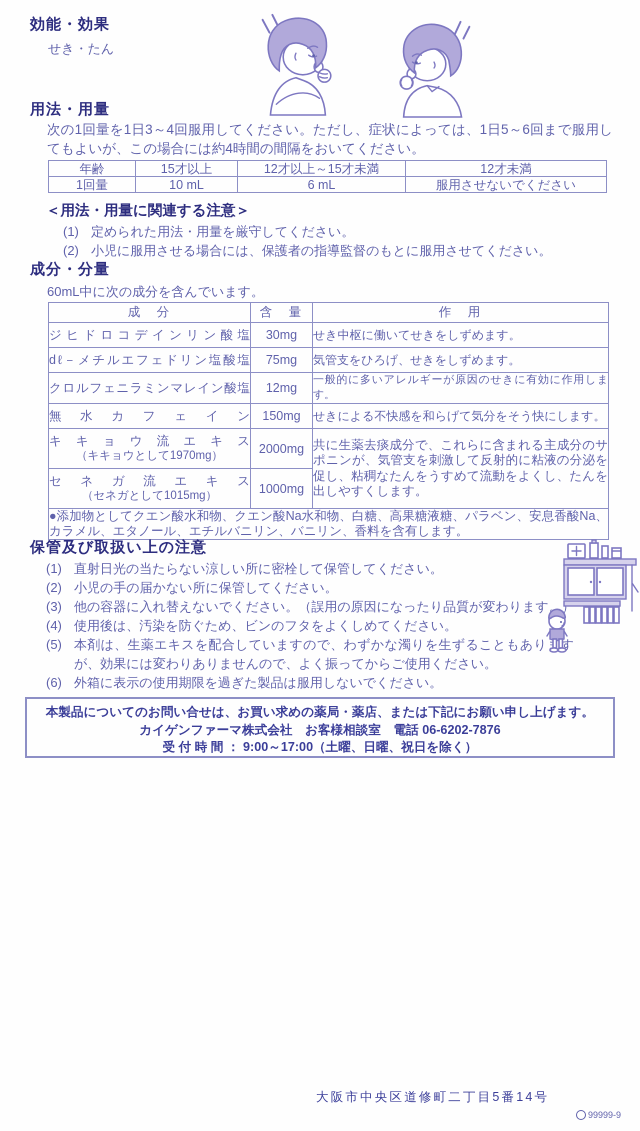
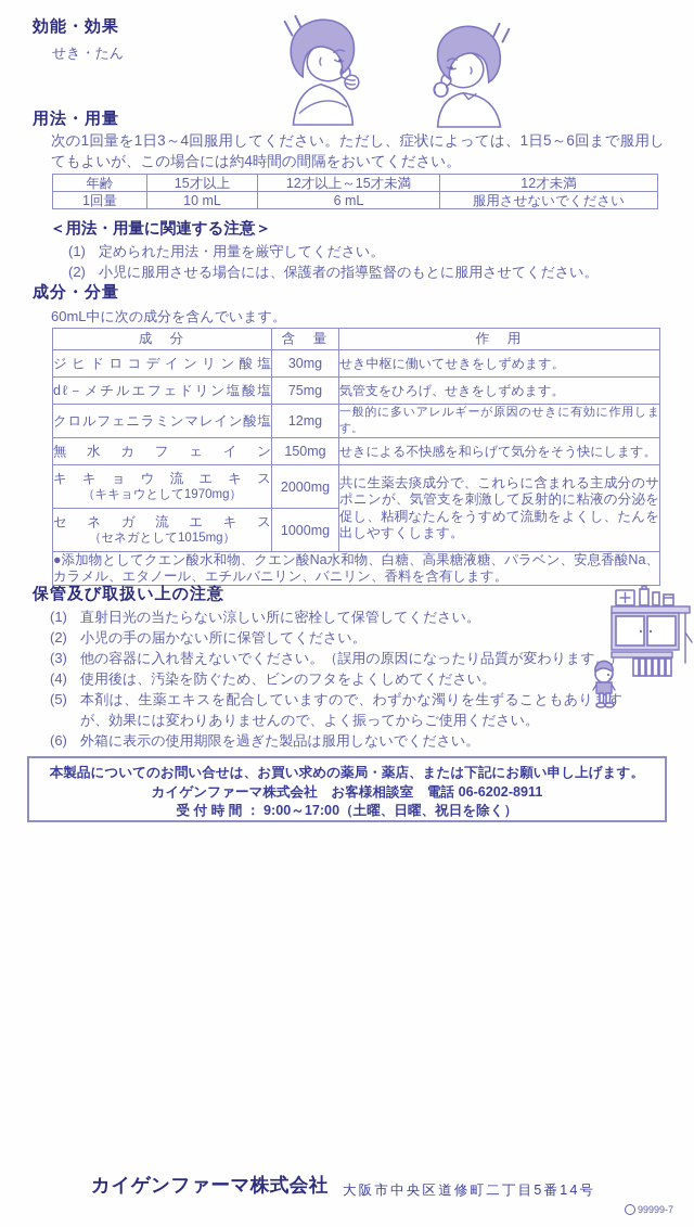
  効能・効果
  せき・たん
  用法・用量
  次の1回量を1日3～4回服用してください。ただし、症状によっては、1日5～6回まで服用してもよいが、この場合には約4時間の間隔をおいてください。
  年齢	15才以上	12才以上～15才未満	12才未満
  1回量	10 mL	6 mL	服用させないでください
  ＜用法・用量に関連する注意＞
  (1)
  定められた用法・用量を厳守してください。
  (2)
  小児に服用させる場合には、保護者の指導監督のもとに服用させてください。
  成分・分量
  60mL中に次の成分を含んでいます。
  成 分	含 量	作 用
  ジヒドロコデインリン酸塩	30mg	せき中枢に働いてせきをしずめます。
  dℓ－メチルエフェドリン塩酸塩	75mg	気管支をひろげ、せきをしずめます。
  クロルフェニラミンマレイン酸塩	12mg	一般的に多いアレルギーが原因のせきに有効に作用します。
  無水カフェイン	150mg	せきによる不快感を和らげて気分をそう快にします。
  キキョウ流エキス （キキョウとして1970mg）	2000mg	共に生薬去痰成分で、これらに含まれる主成分のサポニンが、気管支を刺激して反射的に粘液の分泌を促し、粘稠なたんをうすめて流動をよくし、たんを出しやすくします。
  セネガ流エキス （セネガとして1015mg）	1000mg
  ●添加物としてクエン酸水和物、クエン酸Na水和物、白糖、高果糖液糖、パラベン、安息香酸Na、カラメル、エタノール、エチルバニリン、バニリン、香料を含有します。
  保管及び取扱い上の注意
  (1)
  直射日光の当たらない涼しい所に密栓して保管してください。
  (2)
  小児の手の届かない所に保管してください。
  (3)
  他の容器に入れ替えないでください。（誤用の原因になったり品質が変わります。
  (4)
  使用後は、汚染を防ぐため、ビンのフタをよくしめてください。
  (5)
  本剤は、生薬エキスを配合していますので、わずかな濁りを生ずることもありすが、効果には変わりありませんので、よく振ってからご使用ください。
  (6)
  外箱に表示の使用期限を過ぎた製品は服用しないでください。
  本製品についてのお問い合せは、お買い求めの薬局・薬店、または下記にお願い申し上げます。
- カイゲンファーマ株式会社 お客様相談室 電話 06-6202-7876
+ カイゲンファーマ株式会社 お客様相談室 電話 06-6202-8911
  受 付 時 間 ： 9:00～17:00（土曜、日曜、祝日を除く）
+ カイゲンファーマ株式会社
  大阪市中央区道修町二丁目5番14号
- 99999-9
+ 99999-7
